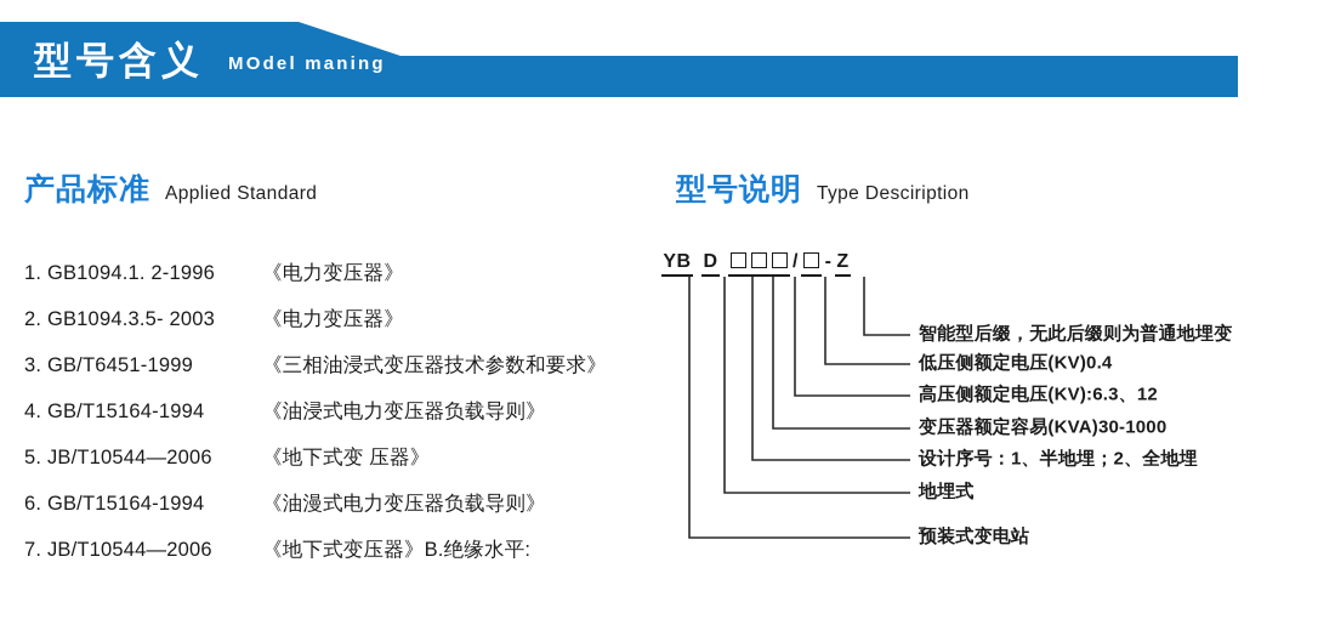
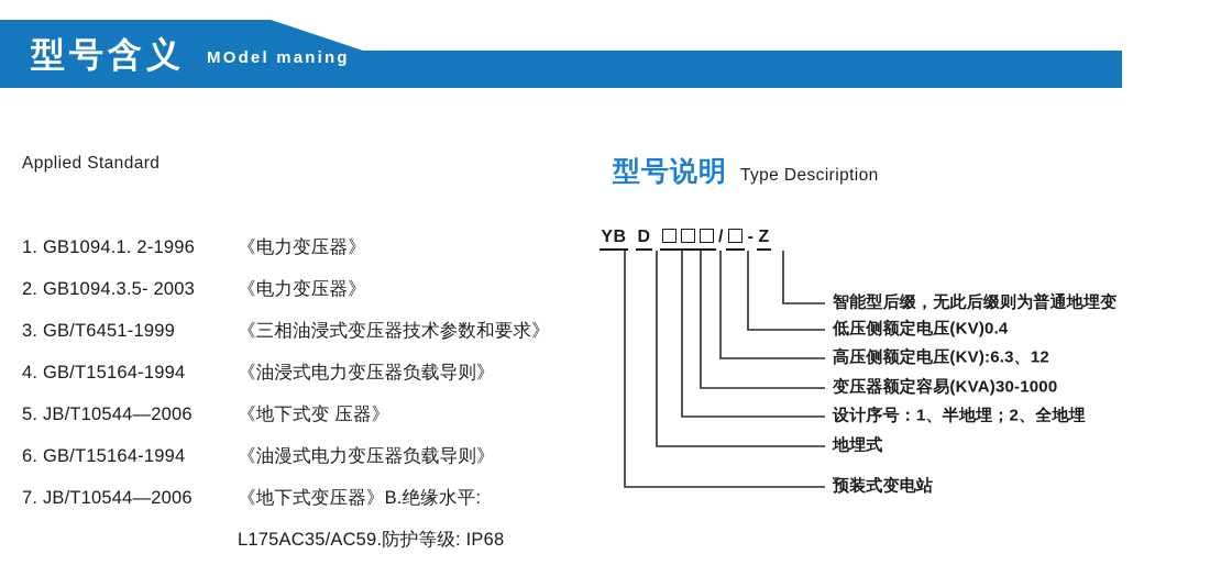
  型号含义
  MOdel maning
- 产品标准
  Applied Standard
  1. GB1094.1. 2-1996
  《电力变压器》
  2. GB1094.3.5- 2003
  《电力变压器》
  3. GB/T6451-1999
  《三相油浸式变压器技术参数和要求》
  4. GB/T15164-1994
  《油浸式电力变压器负载导则》
  5. JB/T10544—2006
  《地下式变 压器》
  6. GB/T15164-1994
  《油漫式电力变压器负载导则》
  7. JB/T10544—2006
  《地下式变压器》B.绝缘水平:
+ L175AC35/AC59.防护等级: IP68
  型号说明
  Type Desciription
  YB
  D
  /
  -
  Z
  智能型后缀，无此后缀则为普通地埋变
  低压侧额定电压(KV)0.4
  高压侧额定电压(KV):6.3、12
  变压器额定容易(KVA)30-1000
  设计序号：1、半地埋；2、全地埋
  地埋式
  预装式变电站
